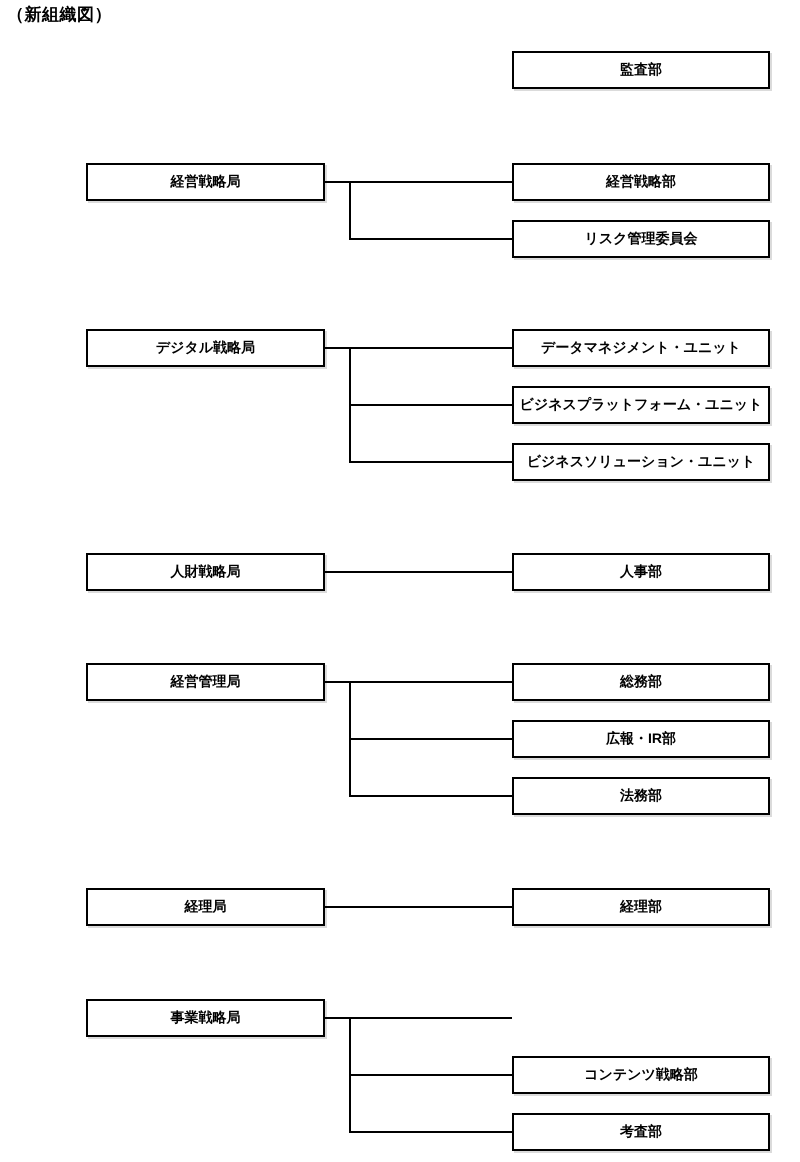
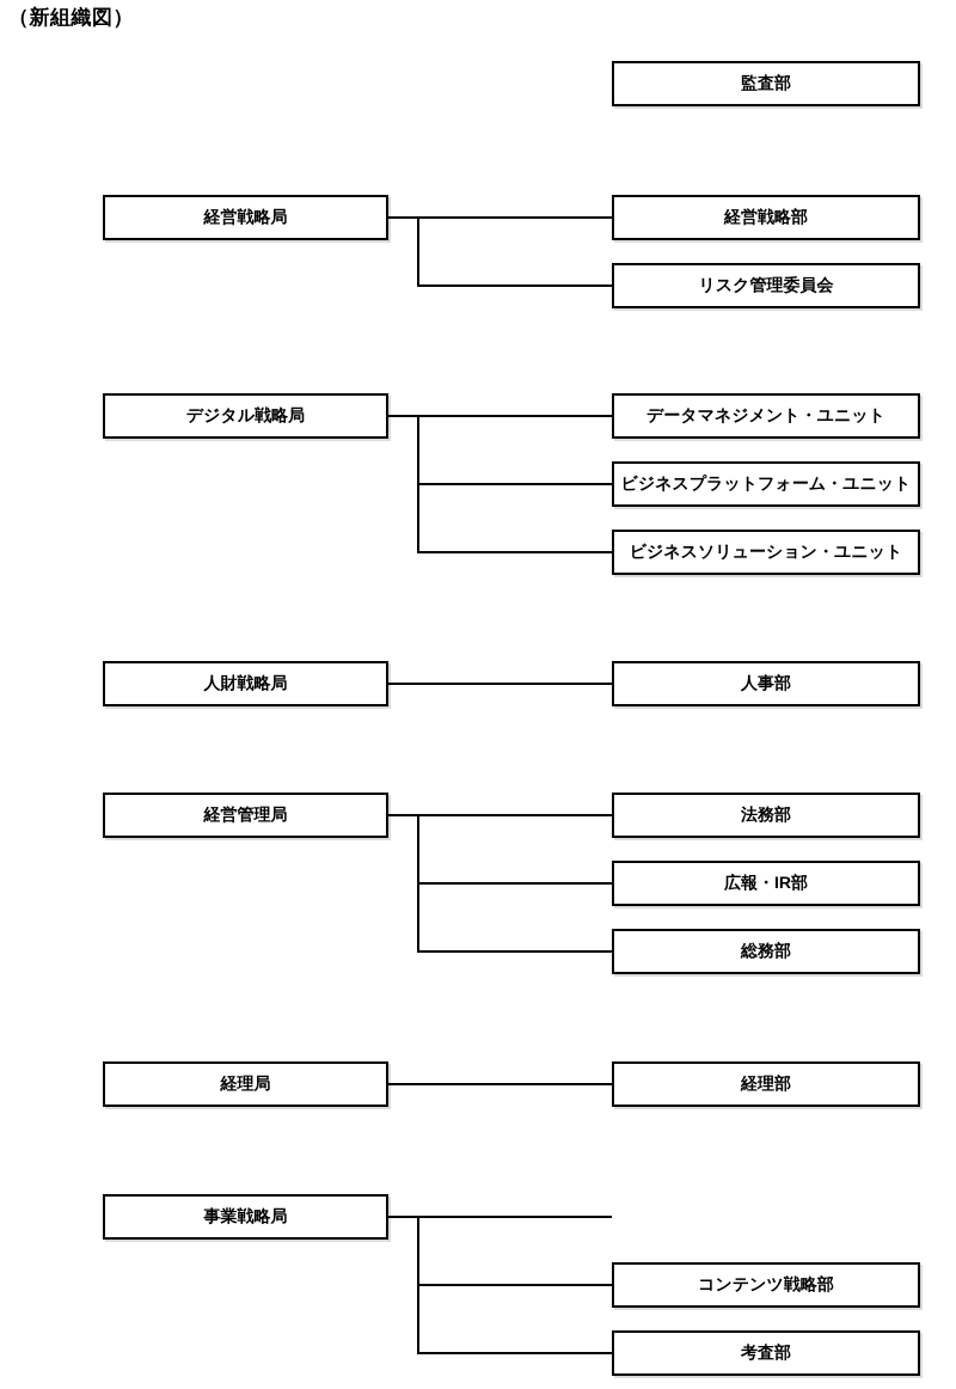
  （新組織図）
  監査部
  経営戦略局
  経営戦略部
  リスク管理委員会
  デジタル戦略局
  データマネジメント・ユニット
  ビジネスプラットフォーム・ユニット
  ビジネスソリューション・ユニット
  人財戦略局
  人事部
  経営管理局
- 総務部
+ 法務部
  広報・IR部
- 法務部
+ 総務部
  経理局
  経理部
  事業戦略局
  コンテンツ戦略部
  考査部
